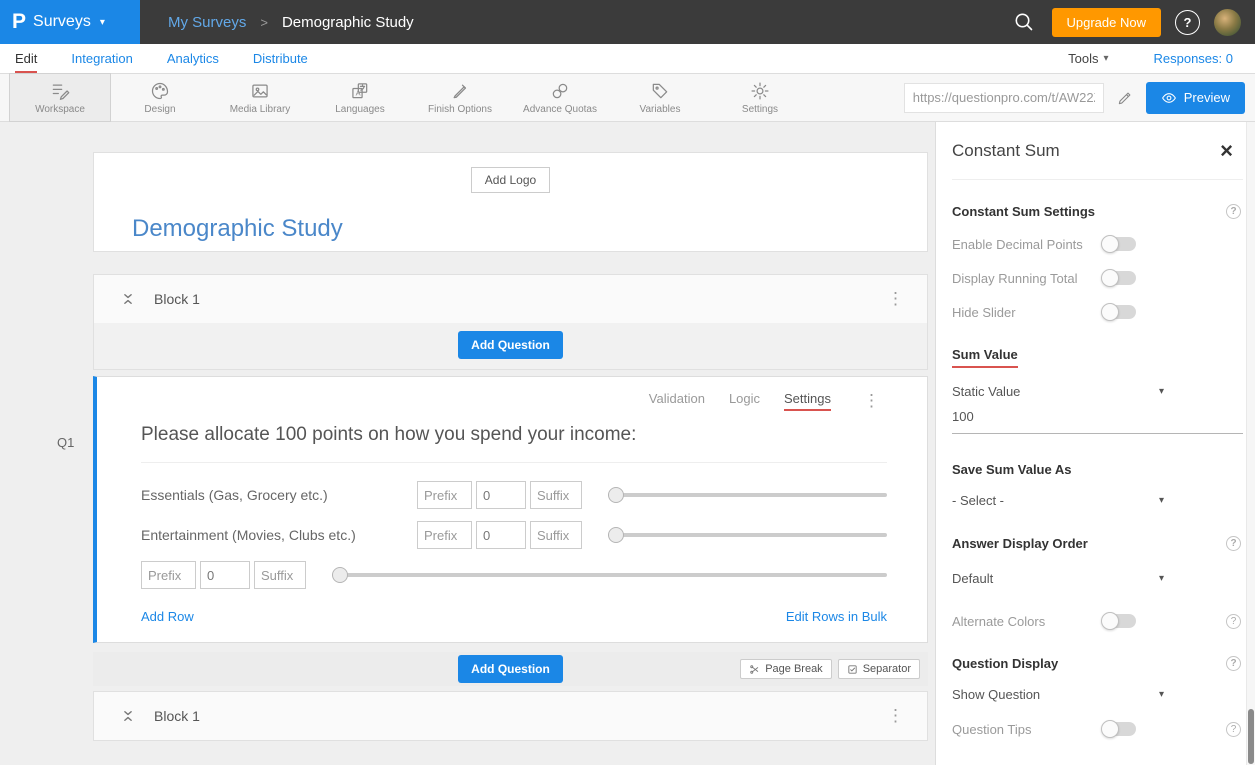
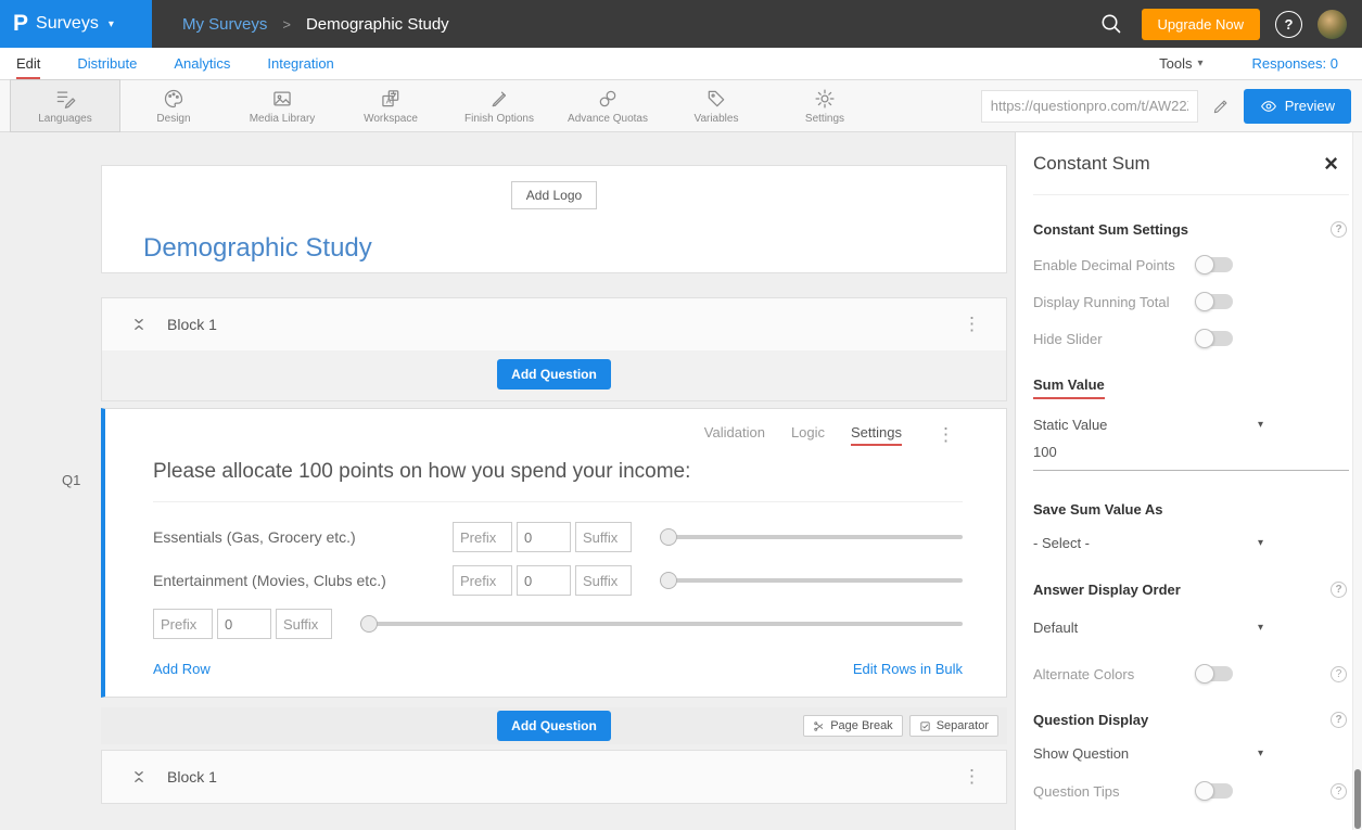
  P
  Surveys
  ▾
  My Surveys
  >
  Demographic Study
  Upgrade Now
  ?
  Edit
- Integration
+ Distribute
  Analytics
- Distribute
+ Integration
  Tools
  ▾
  Responses: 0
- Workspace
+ Languages
  Design
  Media Library
  A
- Languages
+ Workspace
  Finish Options
  Advance Quotas
  Variables
  Settings
  https://questionpro.com/t/AW22
  Preview
  Add Logo
  Demographic Study
  Block 1
  ⋮
  Add Question
  Q1
  Validation
  Logic
  Settings
  ⋮
  Please allocate 100 points on how you spend your income:
  Essentials (Gas, Grocery etc.)
  Prefix
  0
  Suffix
  Entertainment (Movies, Clubs etc.)
  Prefix
  0
  Suffix
  Prefix
  0
  Suffix
  Add Row
  Edit Rows in Bulk
  Add Question
  Page Break
  Separator
  Block 1
  ⋮
  Constant Sum
  ×
  Constant Sum Settings
  ?
  Enable Decimal Points
  Display Running Total
  Hide Slider
  Sum Value
  Static Value
  ▾
  100
  Save Sum Value As
  - Select -
  ▾
  Answer Display Order
  ?
  Default
  ▾
  Alternate Colors
  ?
  Question Display
  ?
  Show Question
  ▾
  Question Tips
  ?
